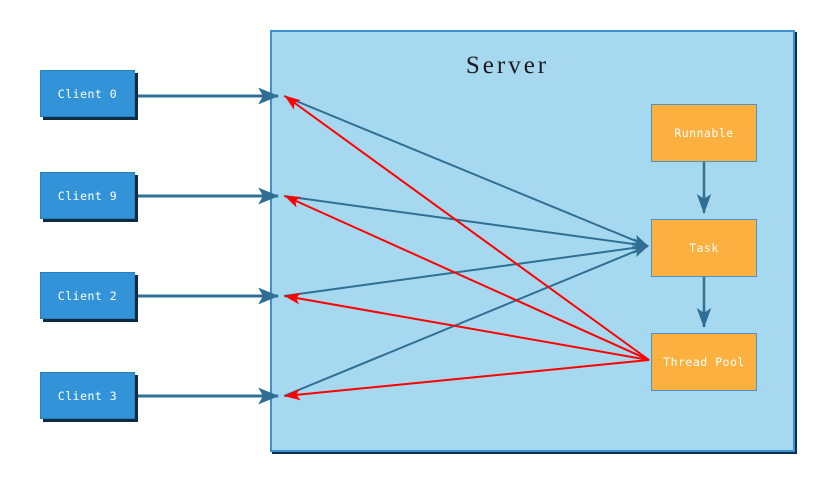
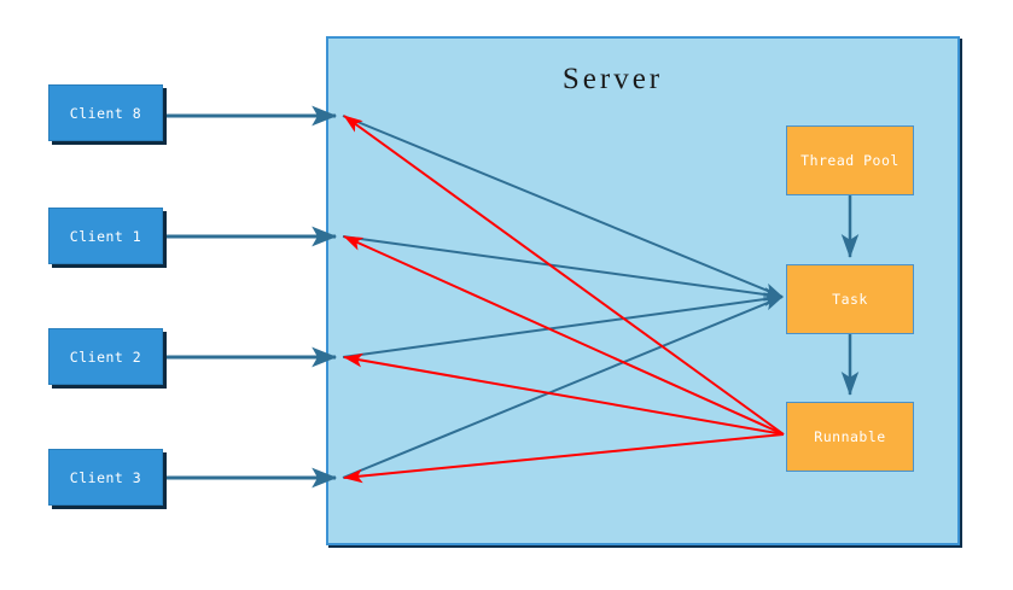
  Server
- Client 0
+ Client 8
- Client 9
+ Client 1
  Client 2
  Client 3
- Runnable
+ Thread Pool
  Task
- Thread Pool
+ Runnable
